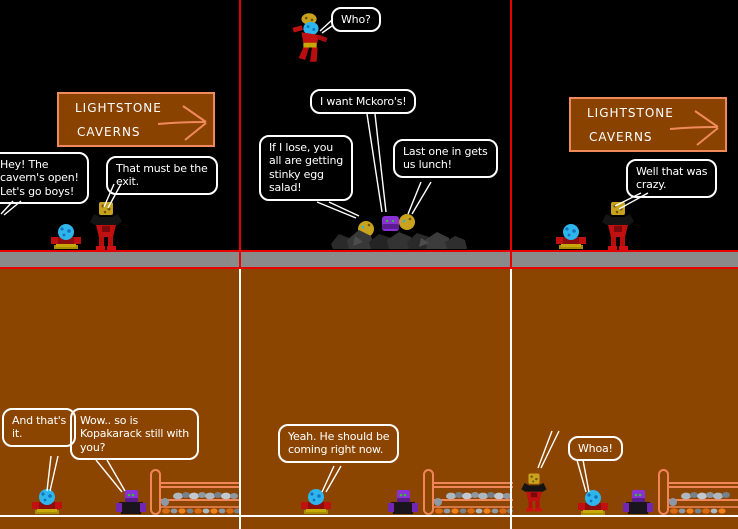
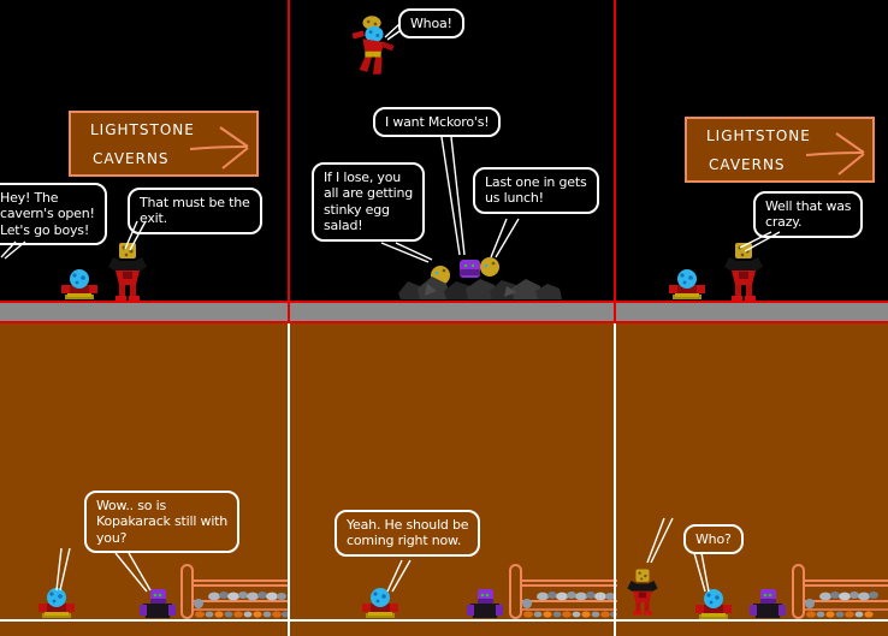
  LIGHTSTONE
  CAVERNS
  LIGHTSTONE
  CAVERNS
  Hey! The
  cavern's open!
  Let's go boys!
  That must be the
  exit.
- Who?
+ Whoa!
  I want Mckoro's!
  If I lose, you
  all are getting
  stinky egg
  salad!
  Last one in gets
  us lunch!
  Well that was
  crazy.
- And that's
- it.
  Wow.. so is
  Kopakarack still with
  you?
  Yeah. He should be
  coming right now.
- Whoa!
+ Who?
